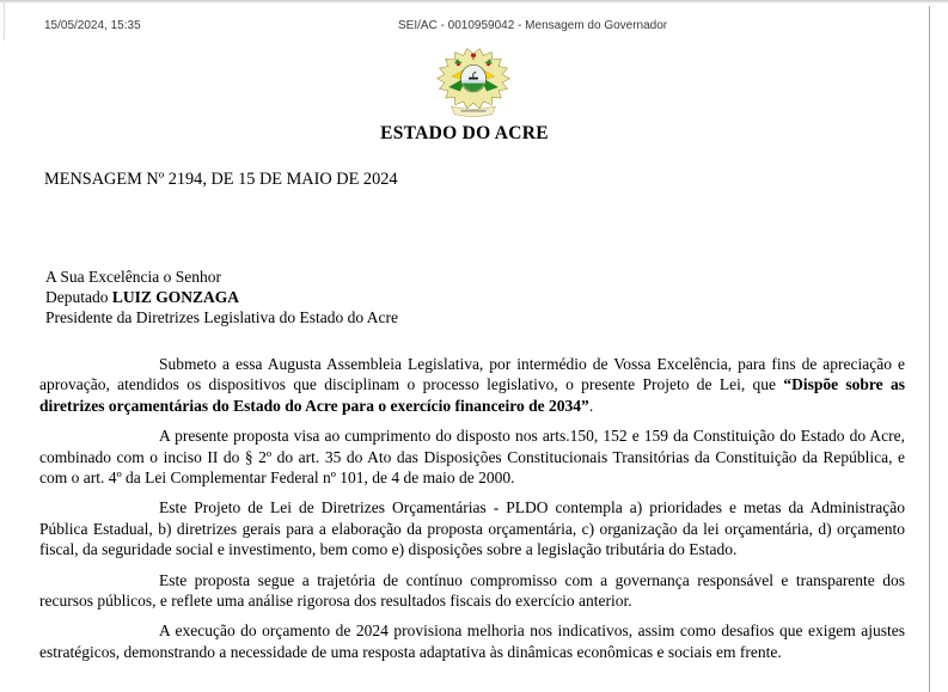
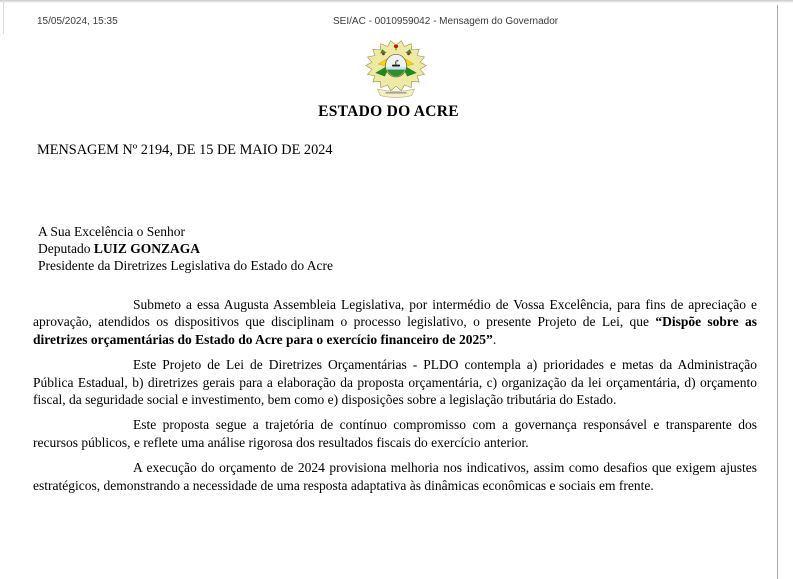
  15/05/2024, 15:35
  SEI/AC - 0010959042 - Mensagem do Governador
  ESTADO DO ACRE
  MENSAGEM Nº 2194, DE 15 DE MAIO DE 2024
  A Sua Excelência o Senhor
  Deputado LUIZ GONZAGA
  Presidente da Diretrizes Legislativa do Estado do Acre
- Submeto a essa Augusta Assembleia Legislativa, por intermédio de Vossa Excelência, para fins de apreciação e aprovação, atendidos os dispositivos que disciplinam o processo legislativo, o presente Projeto de Lei, que “Dispõe sobre as diretrizes orçamentárias do Estado do Acre para o exercício financeiro de 2034”.
+ Submeto a essa Augusta Assembleia Legislativa, por intermédio de Vossa Excelência, para fins de apreciação e aprovação, atendidos os dispositivos que disciplinam o processo legislativo, o presente Projeto de Lei, que “Dispõe sobre as diretrizes orçamentárias do Estado do Acre para o exercício financeiro de 2025”.
- A presente proposta visa ao cumprimento do disposto nos arts.150, 152 e 159 da Constituição do Estado do Acre, combinado com o inciso II do § 2º do art. 35 do Ato das Disposições Constitucionais Transitórias da Constituição da República, e com o art. 4º da Lei Complementar Federal nº 101, de 4 de maio de 2000.
  Este Projeto de Lei de Diretrizes Orçamentárias - PLDO contempla a) prioridades e metas da Administração Pública Estadual, b) diretrizes gerais para a elaboração da proposta orçamentária, c) organização da lei orçamentária, d) orçamento fiscal, da seguridade social e investimento, bem como e) disposições sobre a legislação tributária do Estado.
  Este proposta segue a trajetória de contínuo compromisso com a governança responsável e transparente dos recursos públicos, e reflete uma análise rigorosa dos resultados fiscais do exercício anterior.
  A execução do orçamento de 2024 provisiona melhoria nos indicativos, assim como desafios que exigem ajustes estratégicos, demonstrando a necessidade de uma resposta adaptativa às dinâmicas econômicas e sociais em frente.
